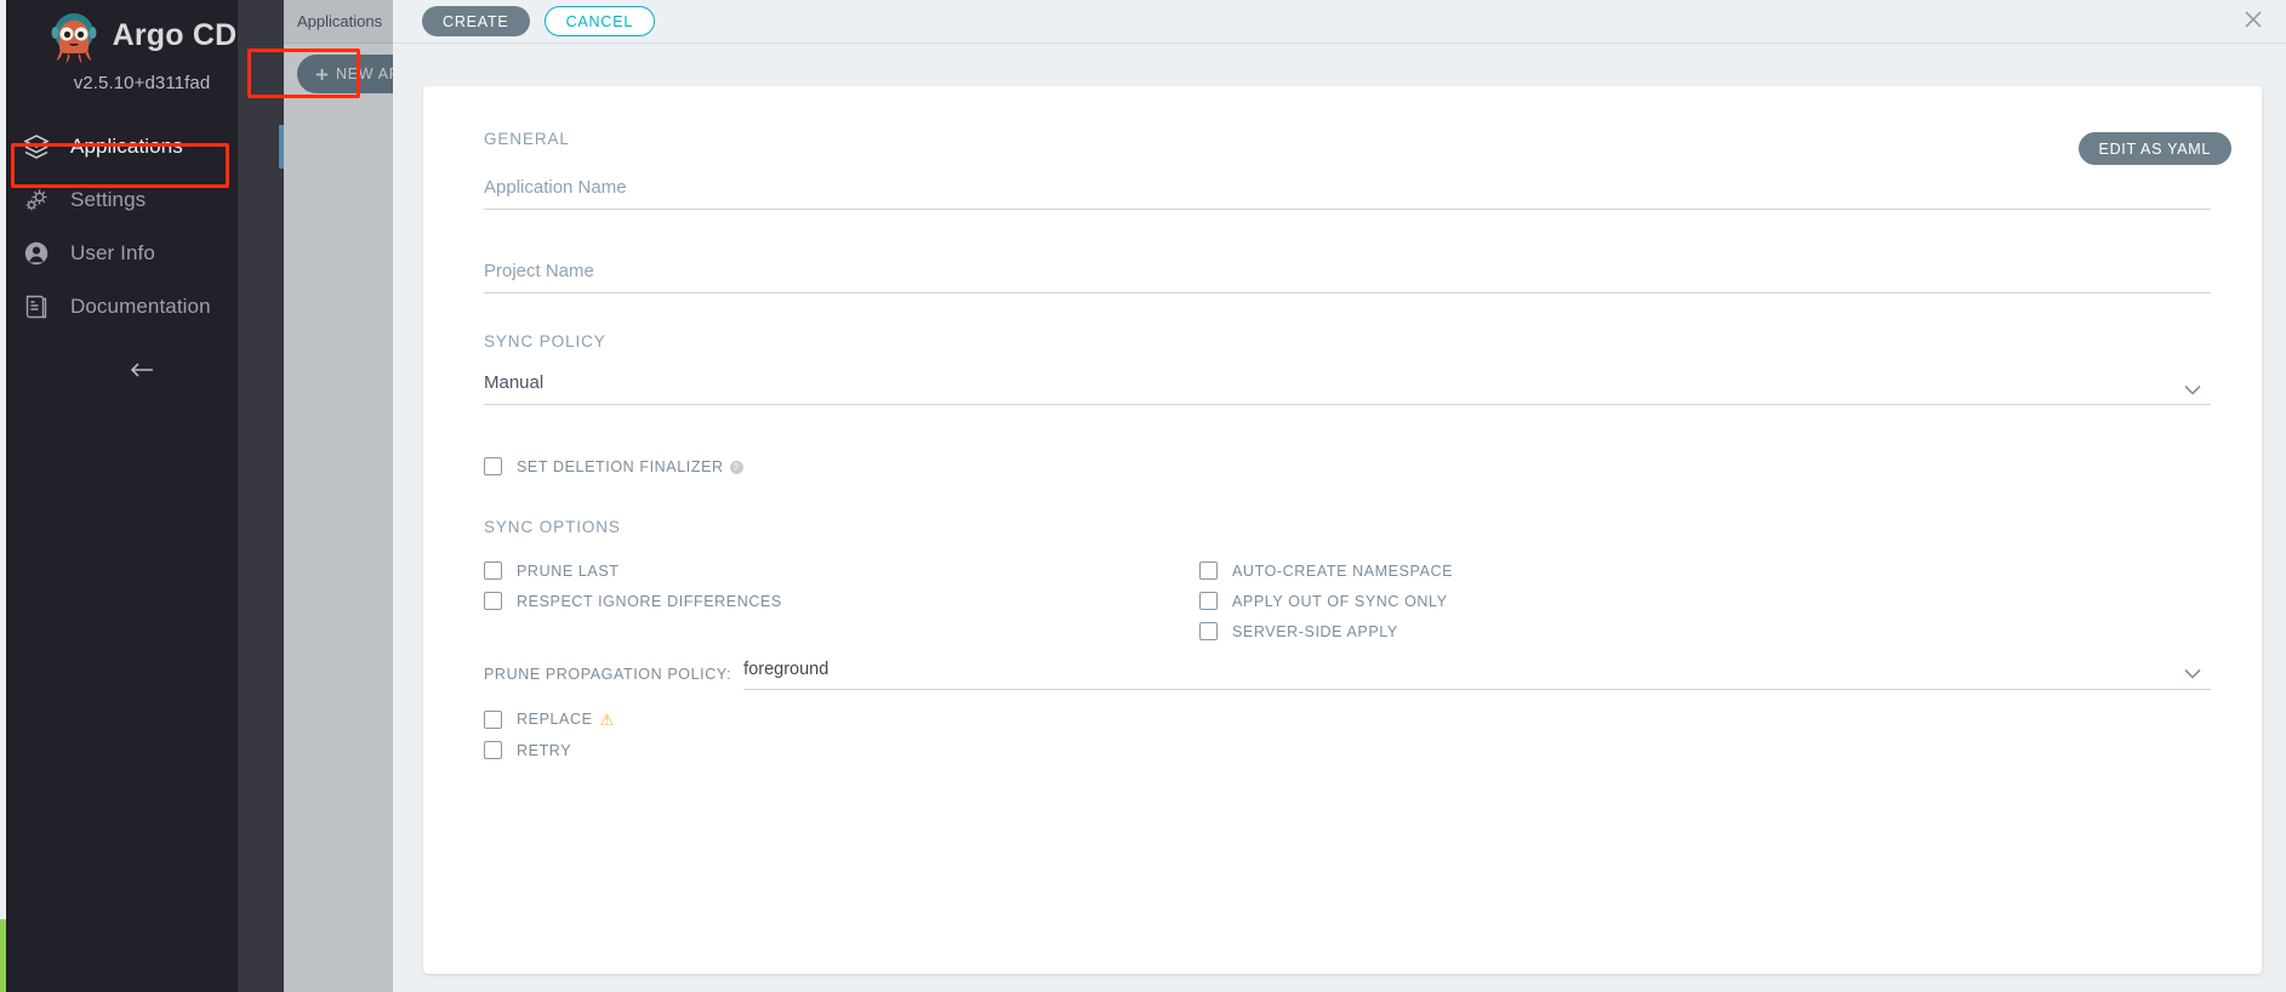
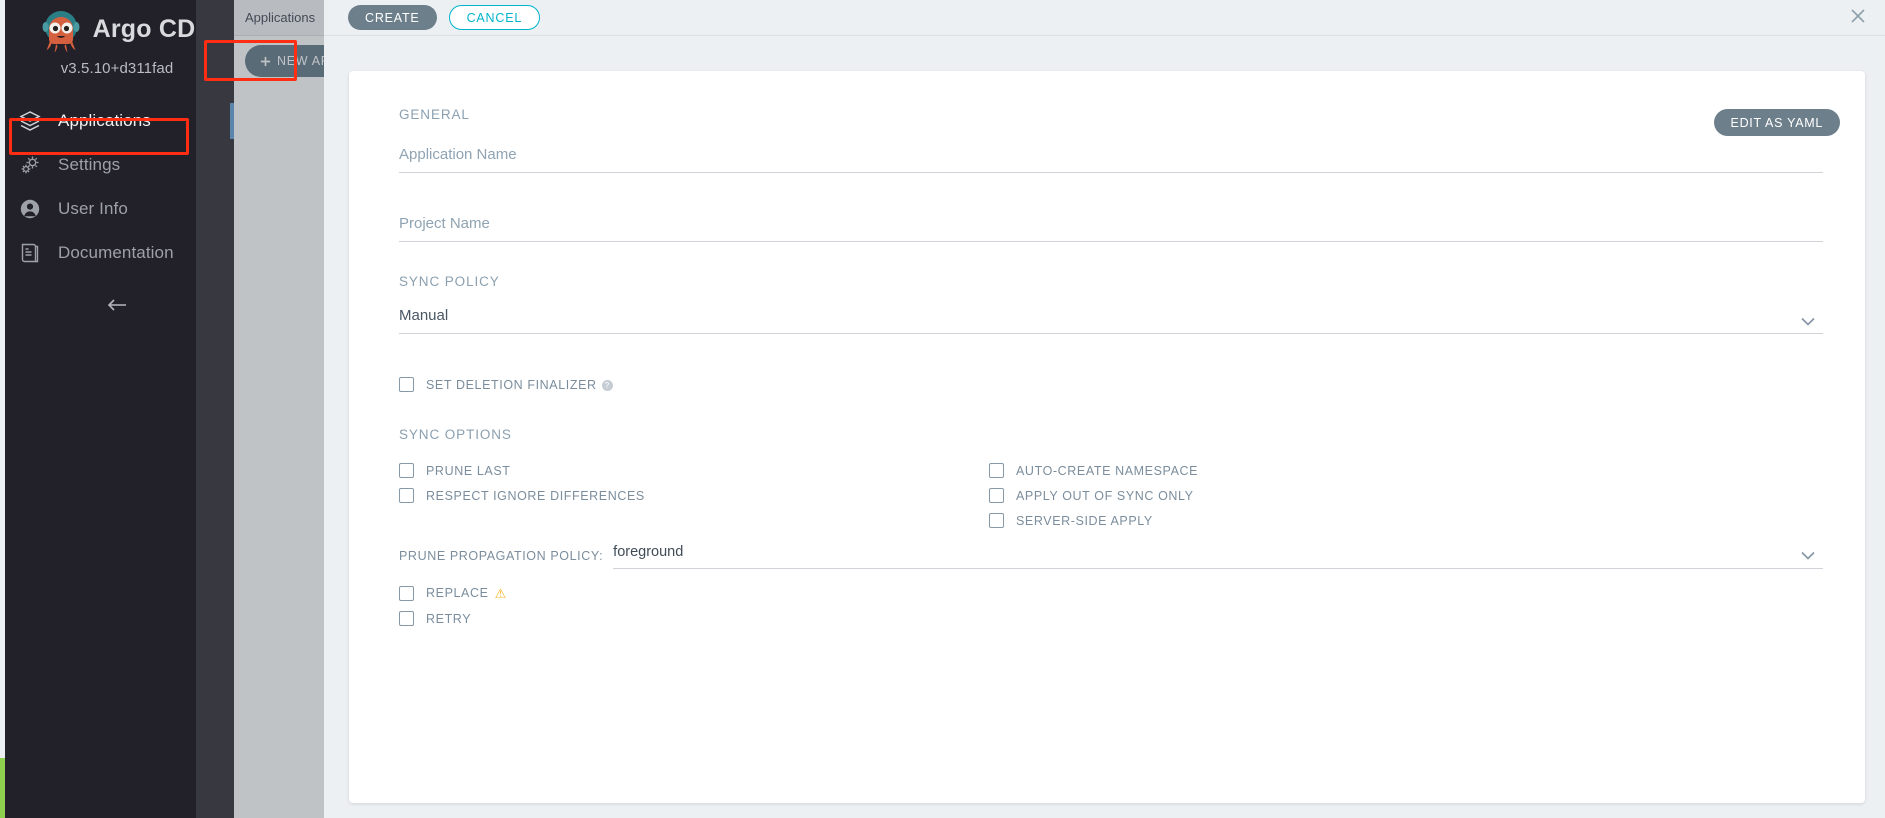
  Argo CD
- v2.5.10+d311fad
+ v3.5.10+d311fad
  Applications
  Settings
  User Info
  Documentation
  Applications
  CREATE
  CANCEL
  EDIT AS YAML
  GENERAL
  Application Name
  Project Name
  SYNC POLICY
  Manual
  SET DELETION FINALIZER ?
  SYNC OPTIONS
  PRUNE LAST
  RESPECT IGNORE DIFFERENCES
  AUTO-CREATE NAMESPACE
  APPLY OUT OF SYNC ONLY
  SERVER-SIDE APPLY
  PRUNE PROPAGATION POLICY:
  foreground
  REPLACE ⚠
  RETRY
